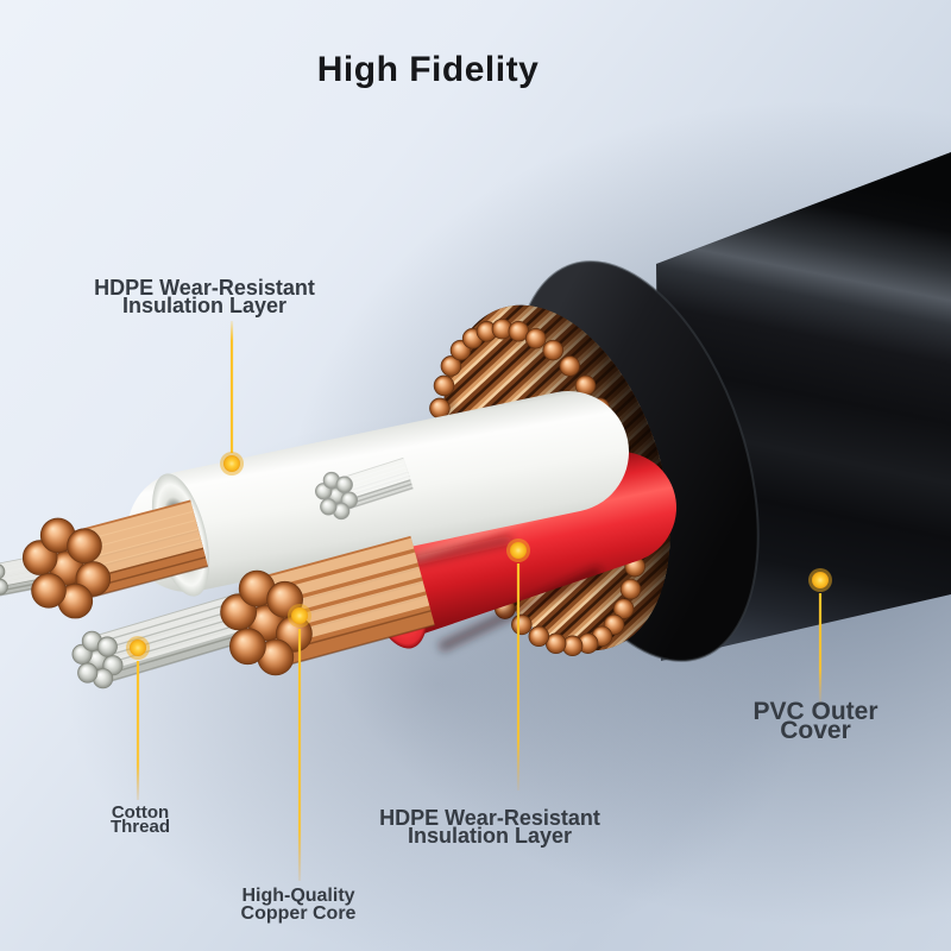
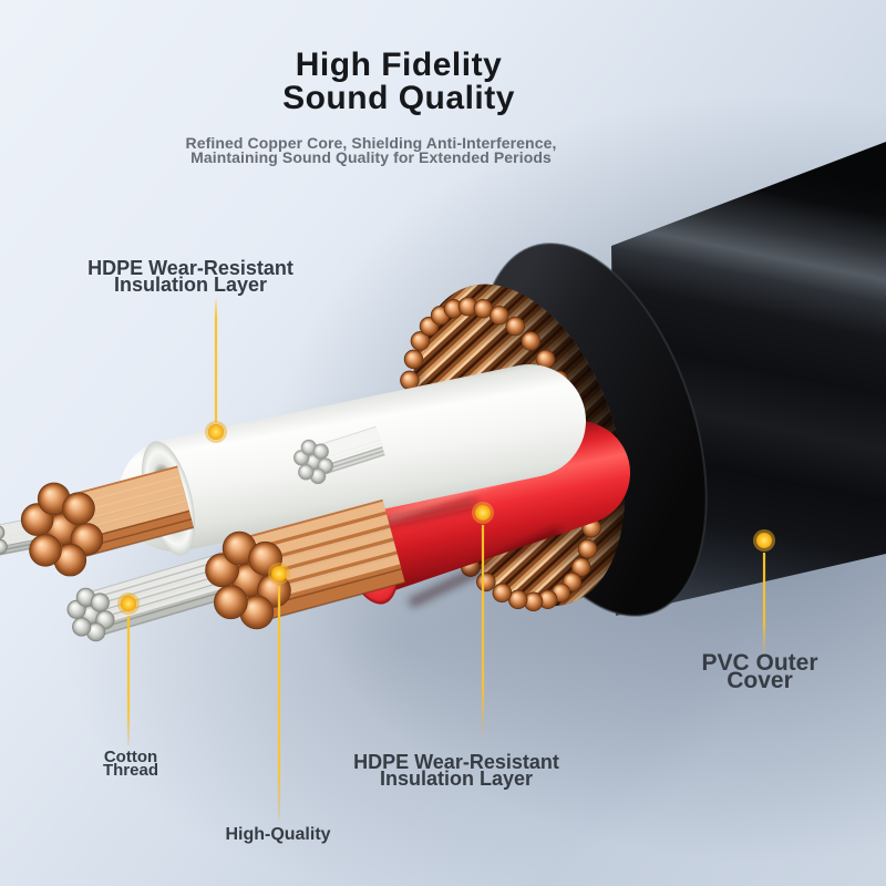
  High Fidelity
+ Sound Quality
+ Refined Copper Core, Shielding Anti-Interference,
+ Maintaining Sound Quality for Extended Periods
  HDPE Wear-Resistant
  Insulation Layer
  PVC Outer
  Cover
  Cotton
  Thread
  High-Quality
- Copper Core
  HDPE Wear-Resistant
  Insulation Layer
